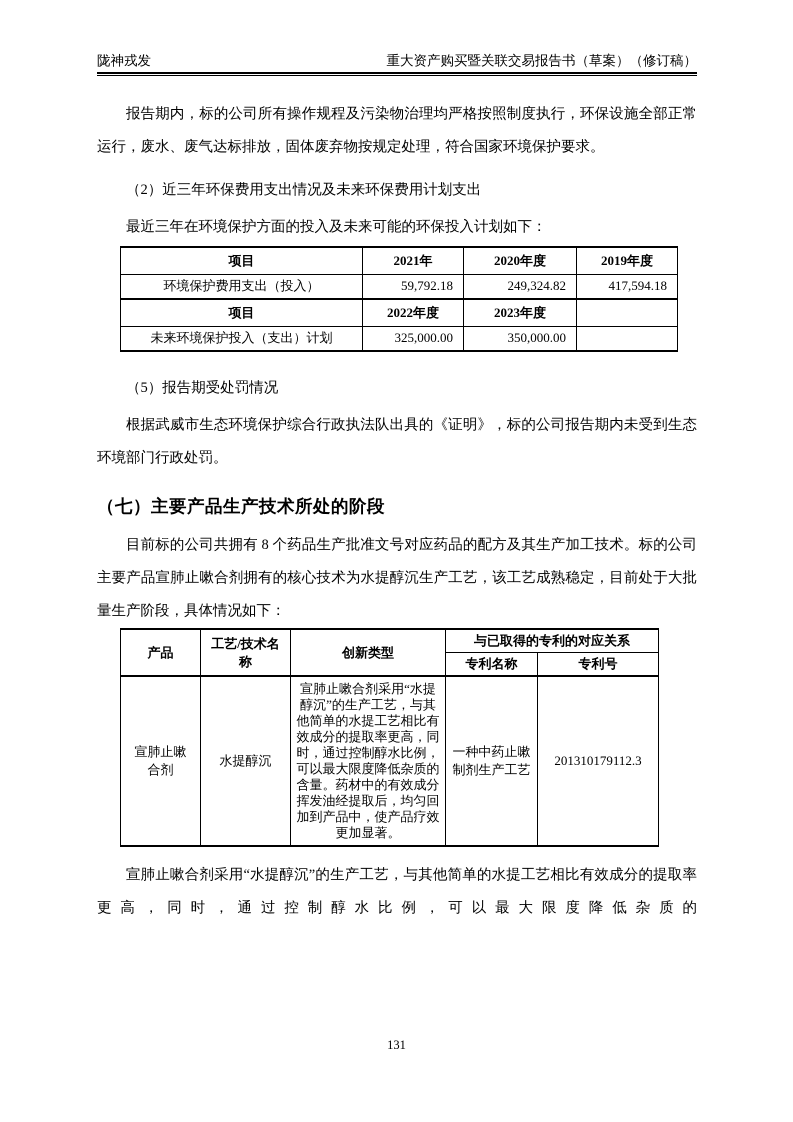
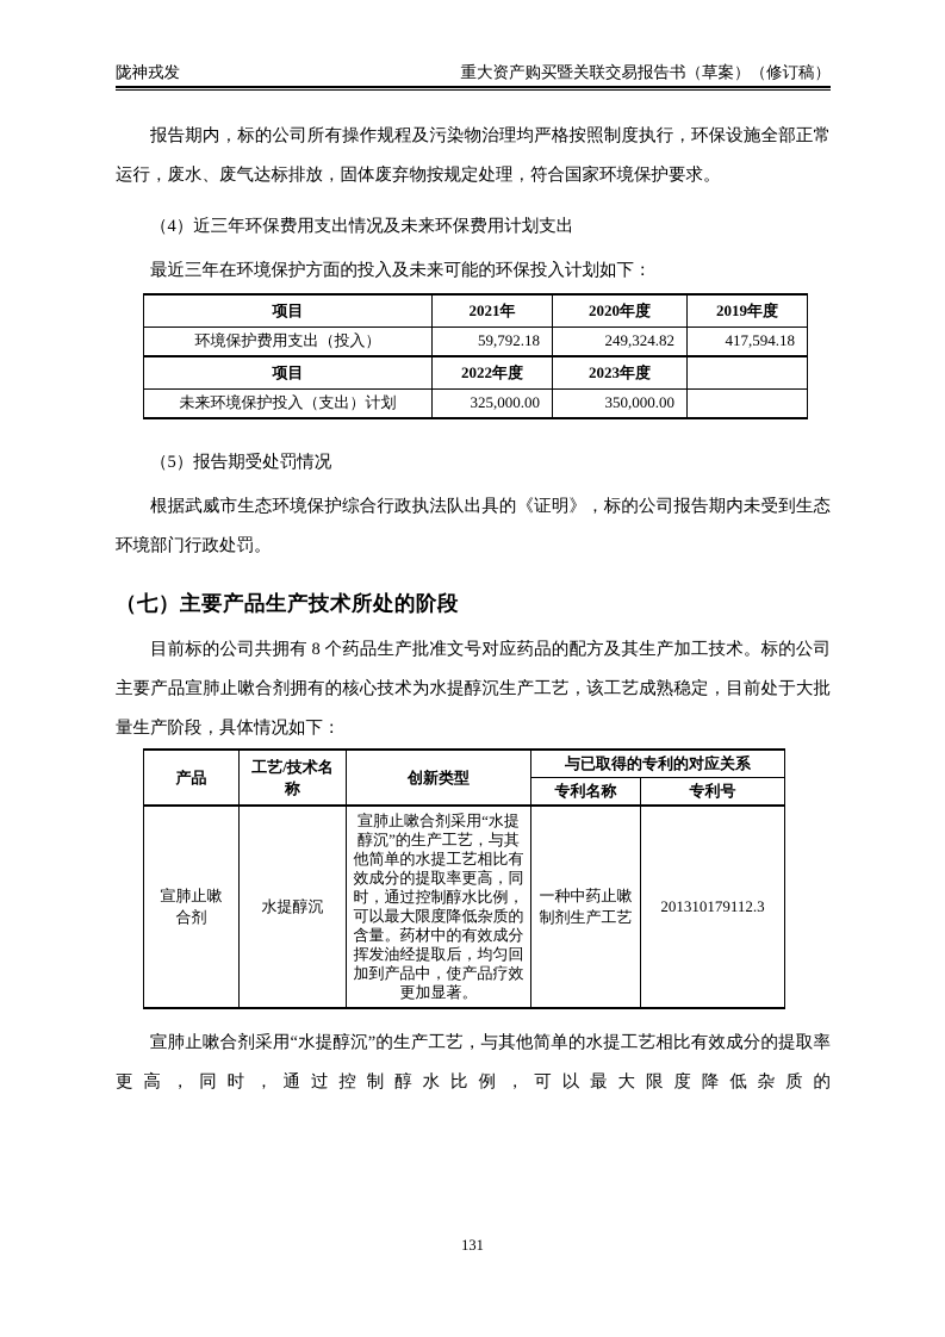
  陇神戎发
  重大资产购买暨关联交易报告书（草案）（修订稿）
  报告期内，标的公司所有操作规程及污染物治理均严格按照制度执行，环保设施全部正常运行，废水、废气达标排放，固体废弃物按规定处理，符合国家环境保护要求。
- （2）近三年环保费用支出情况及未来环保费用计划支出
+ （4）近三年环保费用支出情况及未来环保费用计划支出
  最近三年在环境保护方面的投入及未来可能的环保投入计划如下：
  项目	2021年	2020年度	2019年度
  环境保护费用支出（投入）	59,792.18	249,324.82	417,594.18
  项目	2022年度	2023年度
  未来环境保护投入（支出）计划	325,000.00	350,000.00
  （5）报告期受处罚情况
  根据武威市生态环境保护综合行政执法队出具的《证明》，标的公司报告期内未受到生态环境部门行政处罚。
  （七）主要产品生产技术所处的阶段
  目前标的公司共拥有 8 个药品生产批准文号对应药品的配方及其生产加工技术。标的公司主要产品宣肺止嗽合剂拥有的核心技术为水提醇沉生产工艺，该工艺成熟稳定，目前处于大批量生产阶段，具体情况如下：
  产品	工艺/技术名称	创新类型	与已取得的专利的对应关系
  专利名称	专利号
  宣肺止嗽合剂	水提醇沉	宣肺止嗽合剂采用“水提醇沉”的生产工艺，与其他简单的水提工艺相比有效成分的提取率更高，同时，通过控制醇水比例，可以最大限度降低杂质的含量。药材中的有效成分挥发油经提取后，均匀回加到产品中，使产品疗效更加显著。	一种中药止嗽制剂生产工艺	201310179112.3
  宣肺止嗽合剂采用“水提醇沉”的生产工艺，与其他简单的水提工艺相比有效成分的提取率更高，同时，通过控制醇水比例，可以最大限度降低杂质的
  131
